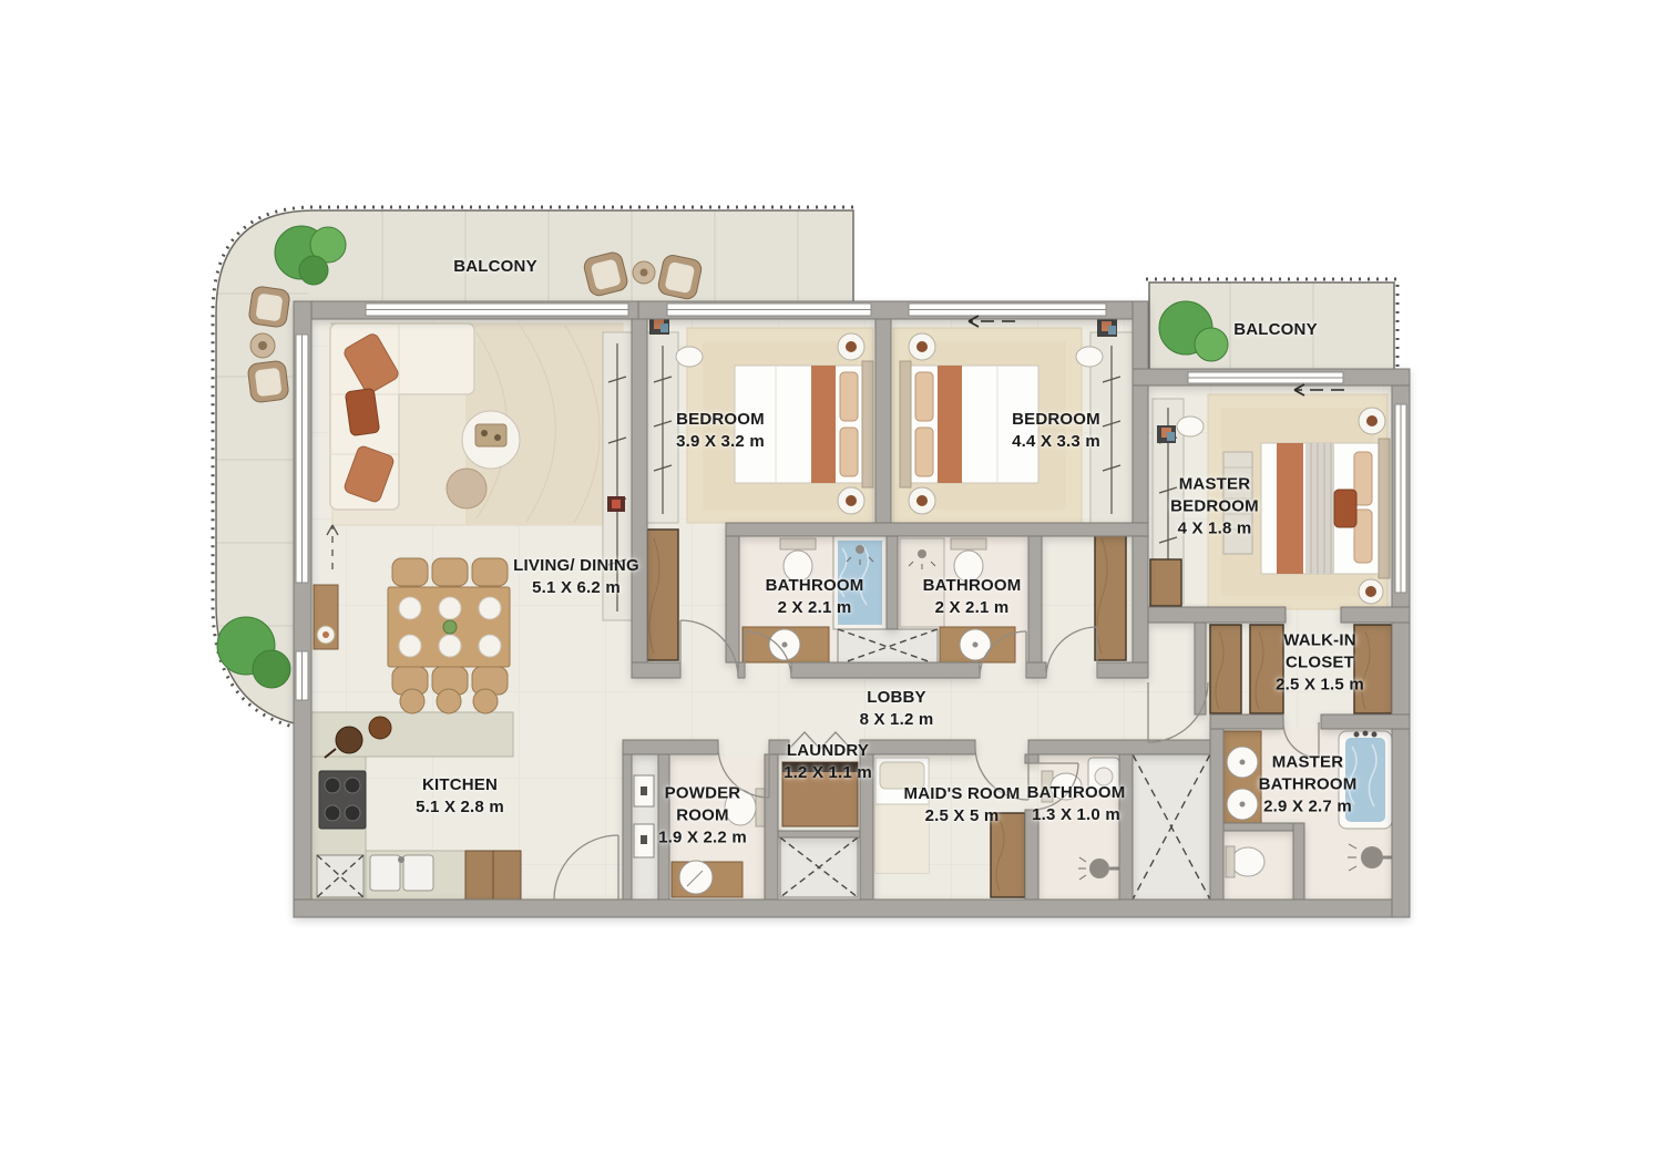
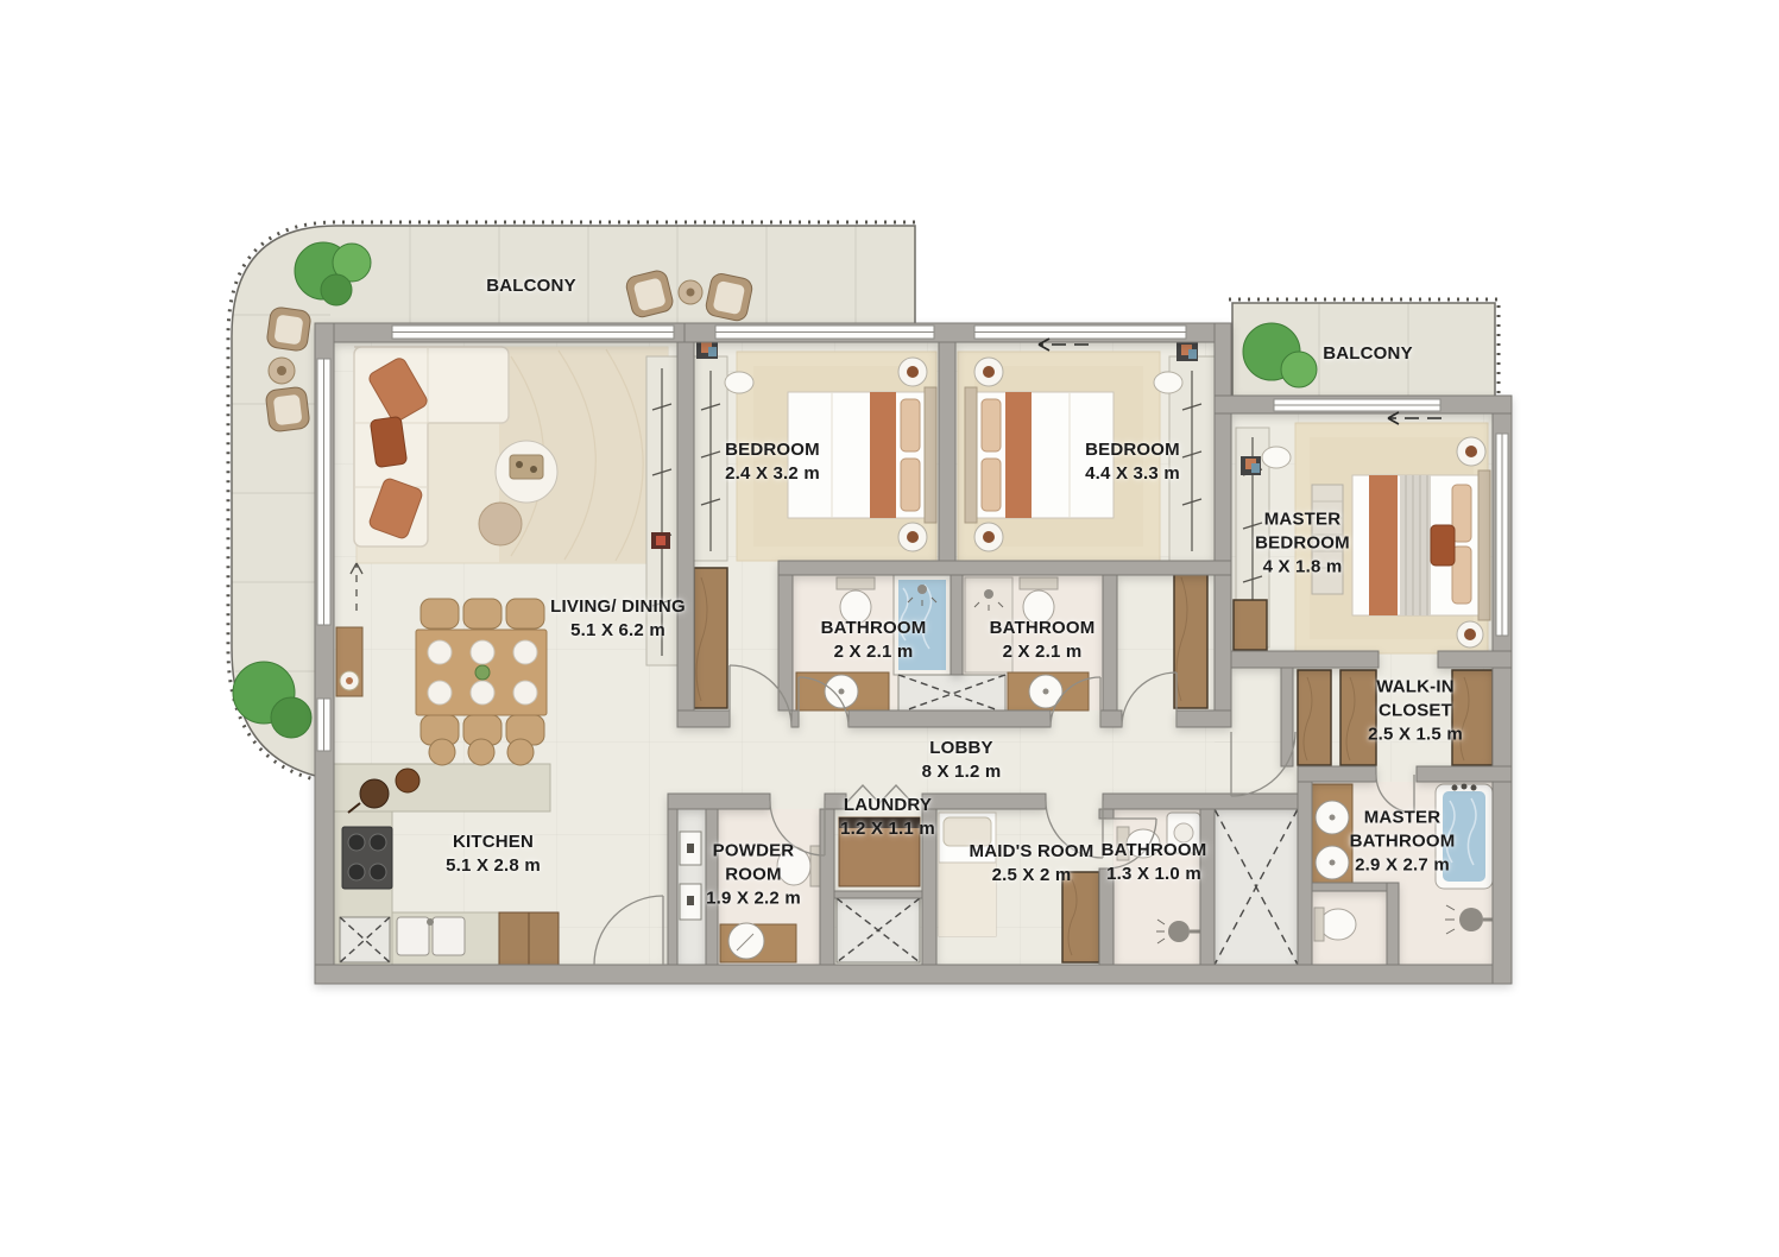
  BALCONY
  BALCONY
  LIVING/ DINING
  5.1 X 6.2 m
  BEDROOM
- 3.9 X 3.2 m
+ 2.4 X 3.2 m
  BEDROOM
  4.4 X 3.3 m
  MASTER BEDROOM
  4 X 1.8 m
  BATHROOM
  2 X 2.1 m
  BATHROOM
  2 X 2.1 m
  WALK-IN CLOSET
  2.5 X 1.5 m
  MASTER BATHROOM
  2.9 X 2.7 m
  LOBBY
  8 X 1.2 m
  LAUNDRY
  1.2 X 1.1 m
  POWDER ROOM
  1.9 X 2.2 m
  MAID'S ROOM
- 2.5 X 5 m
+ 2.5 X 2 m
  BATHROOM
  1.3 X 1.0 m
  KITCHEN
  5.1 X 2.8 m
